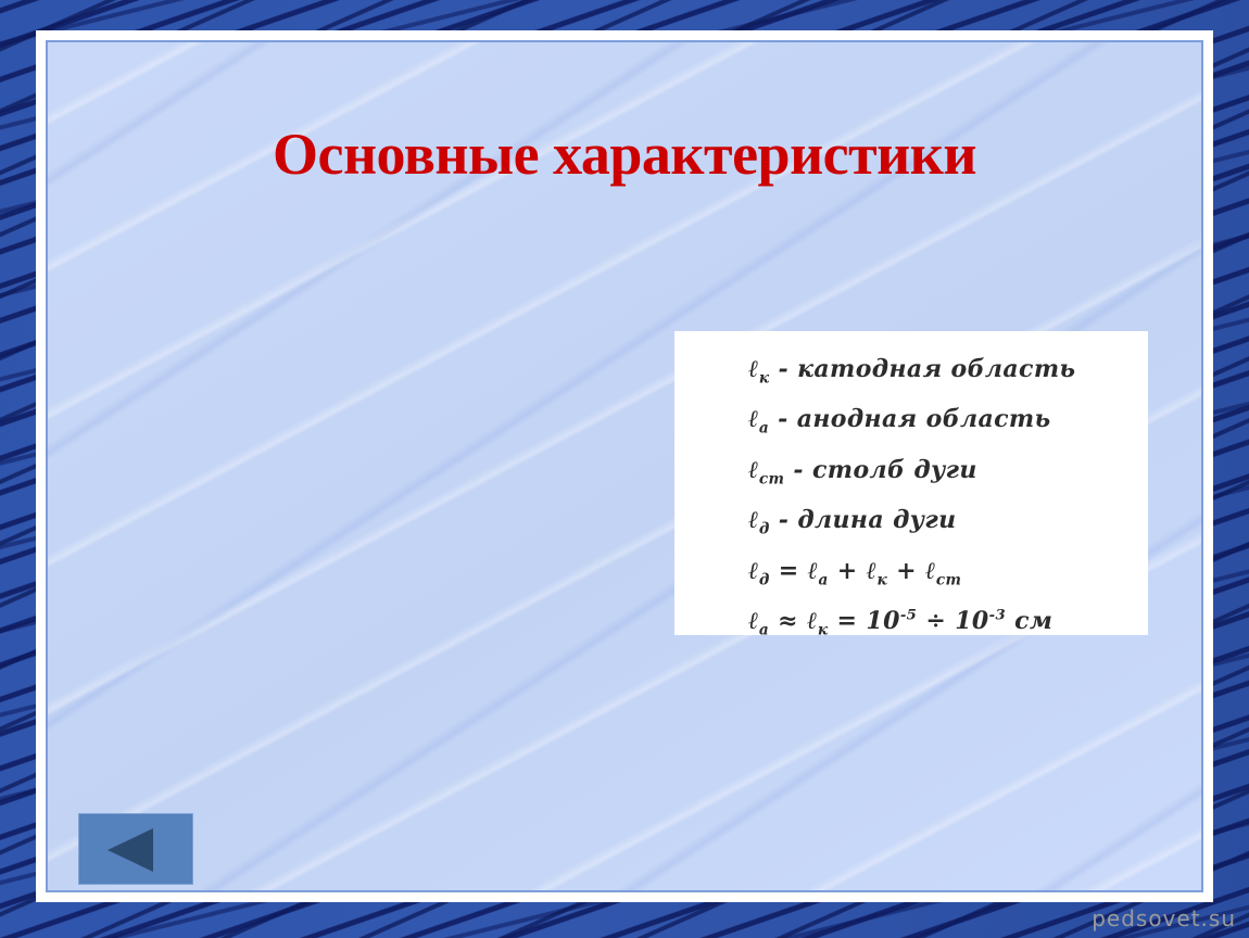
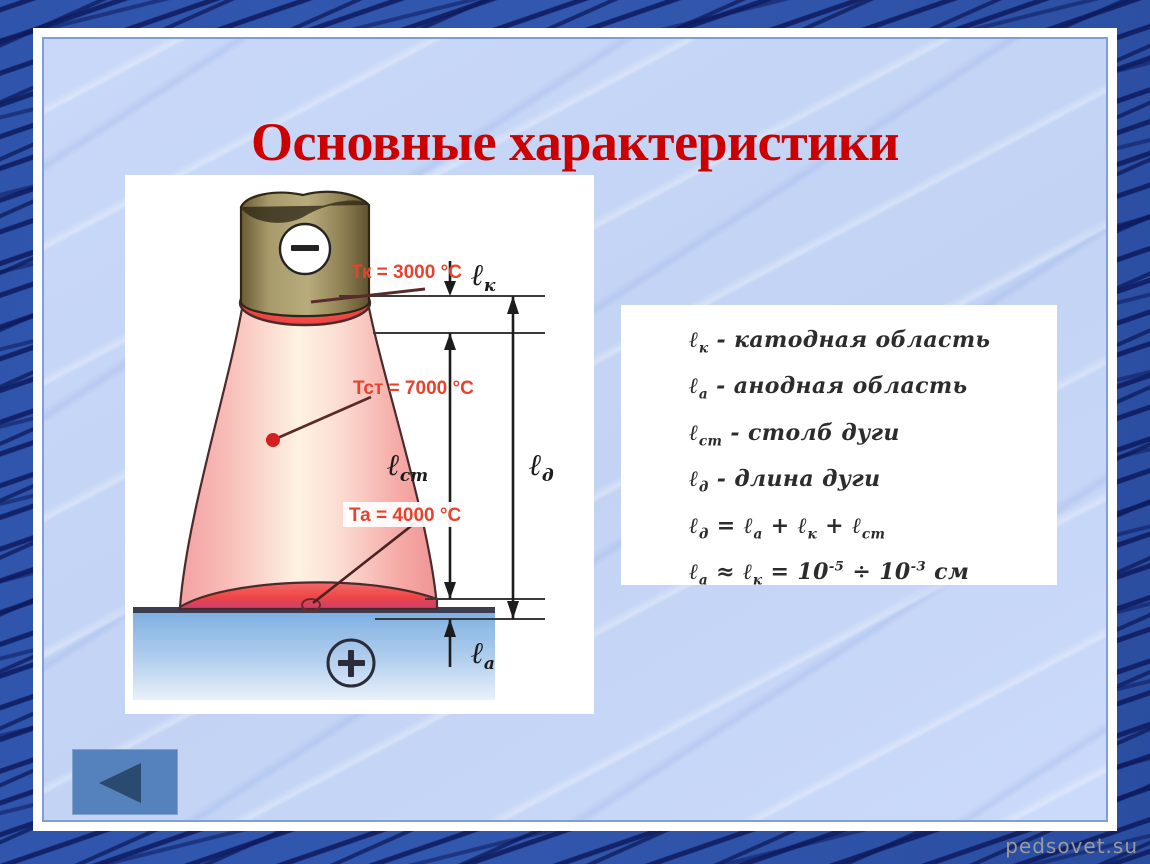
  Основные характеристики
+ Тк = 3000 °C
+ Тст = 7000 °C
+ Та = 4000 °C
+ ℓк
+ ℓст
+ ℓд
+ ℓа
  ℓк - катодная область
  ℓа - анодная область
  ℓст - столб дуги
  ℓд - длина дуги
  ℓд = ℓа + ℓк + ℓст
  ℓа ≈ ℓк = 10-5 ÷ 10-3 см
  pedsovet.su
